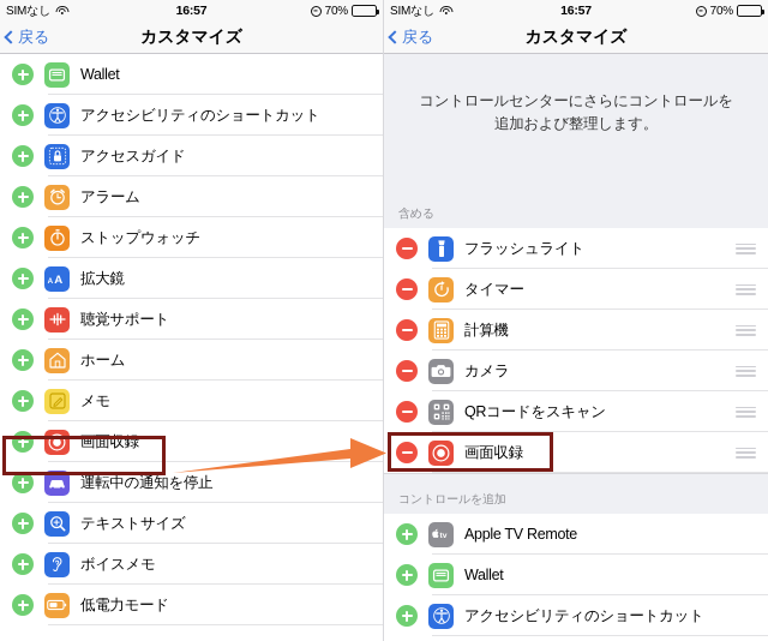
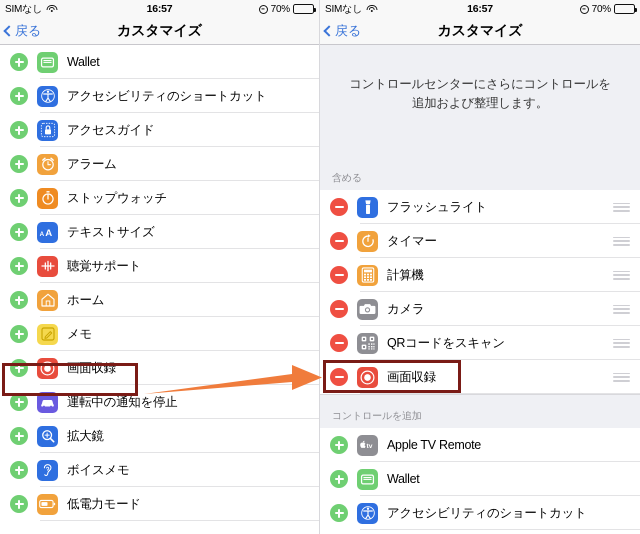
  SIMなし
  16:57
  70%
  戻る
  カスタマイズ
  Wallet
  アクセシビリティのショートカット
  アクセスガイド
  アラーム
  ストップウォッチ
  A
- 拡大鏡
+ テキストサイズ
  聴覚サポート
  ホーム
  メモ
  画面収録
  運転中の通知を停止
- テキストサイズ
+ 拡大鏡
  ボイスメモ
  低電力モード
  SIMなし
  16:57
  70%
  戻る
  カスタマイズ
  コントロールセンターにさらにコントロールを追加および整理します。
  含める
  フラッシュライト
  タイマー
  計算機
  カメラ
  QRコードをスキャン
  画面収録
  コントロールを追加
  Apple TV Remote
  Wallet
  アクセシビリティのショートカット
